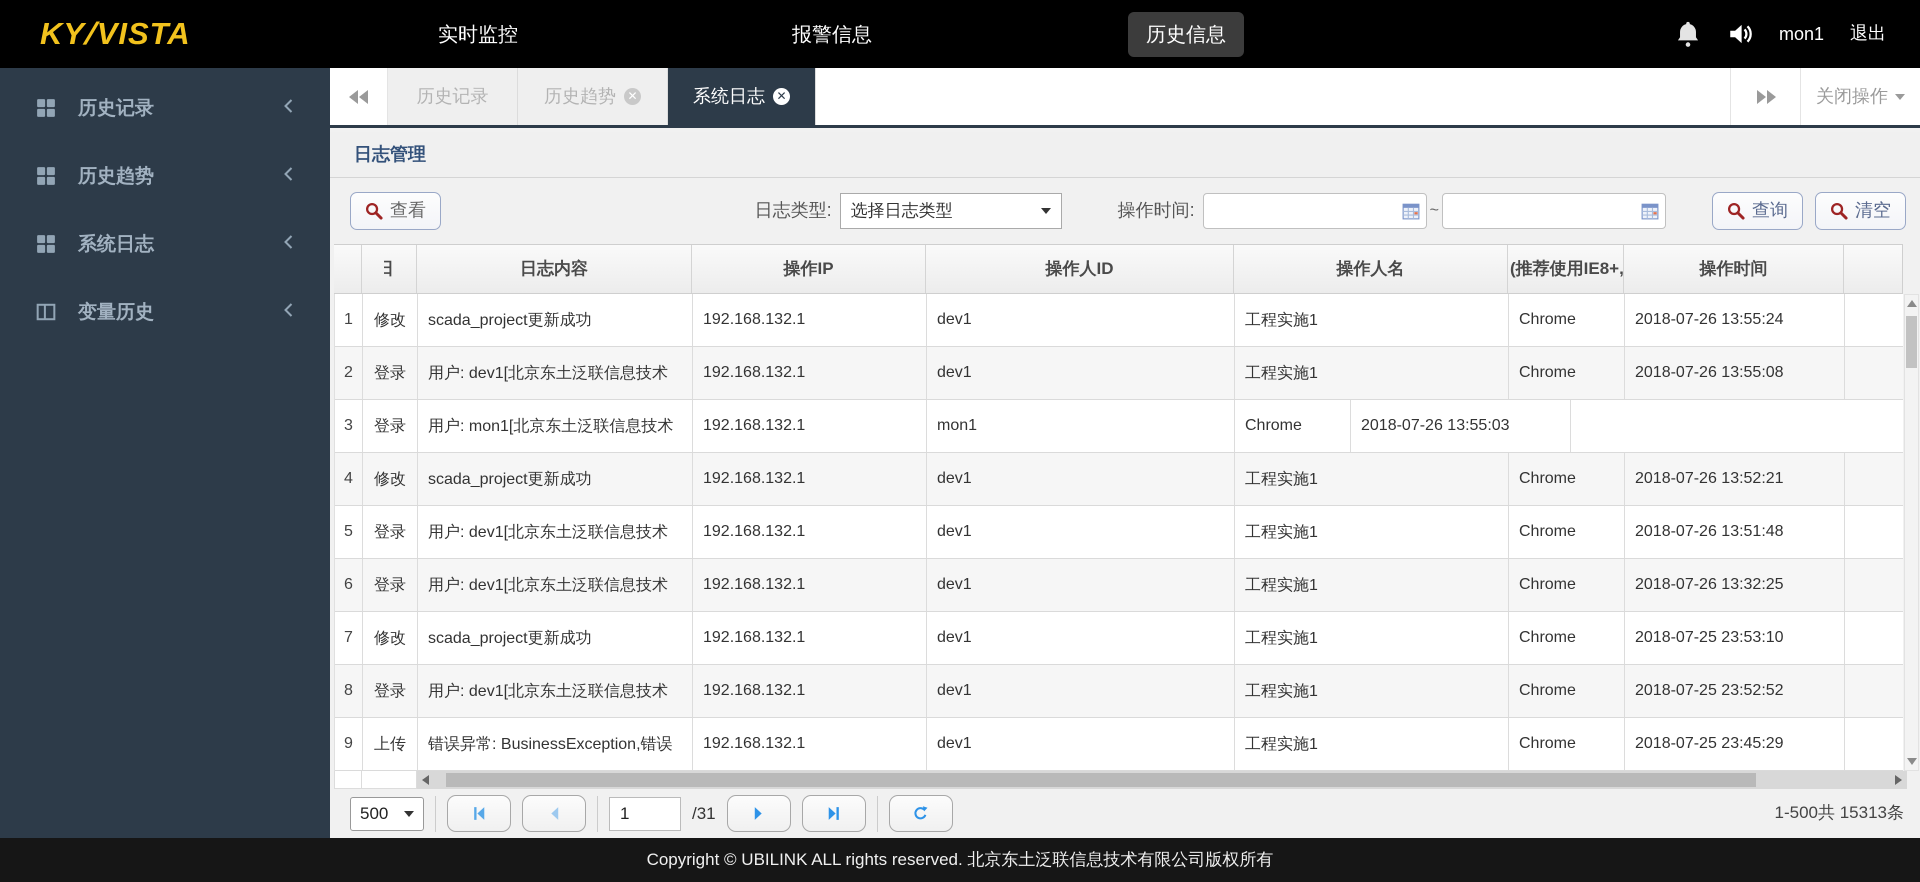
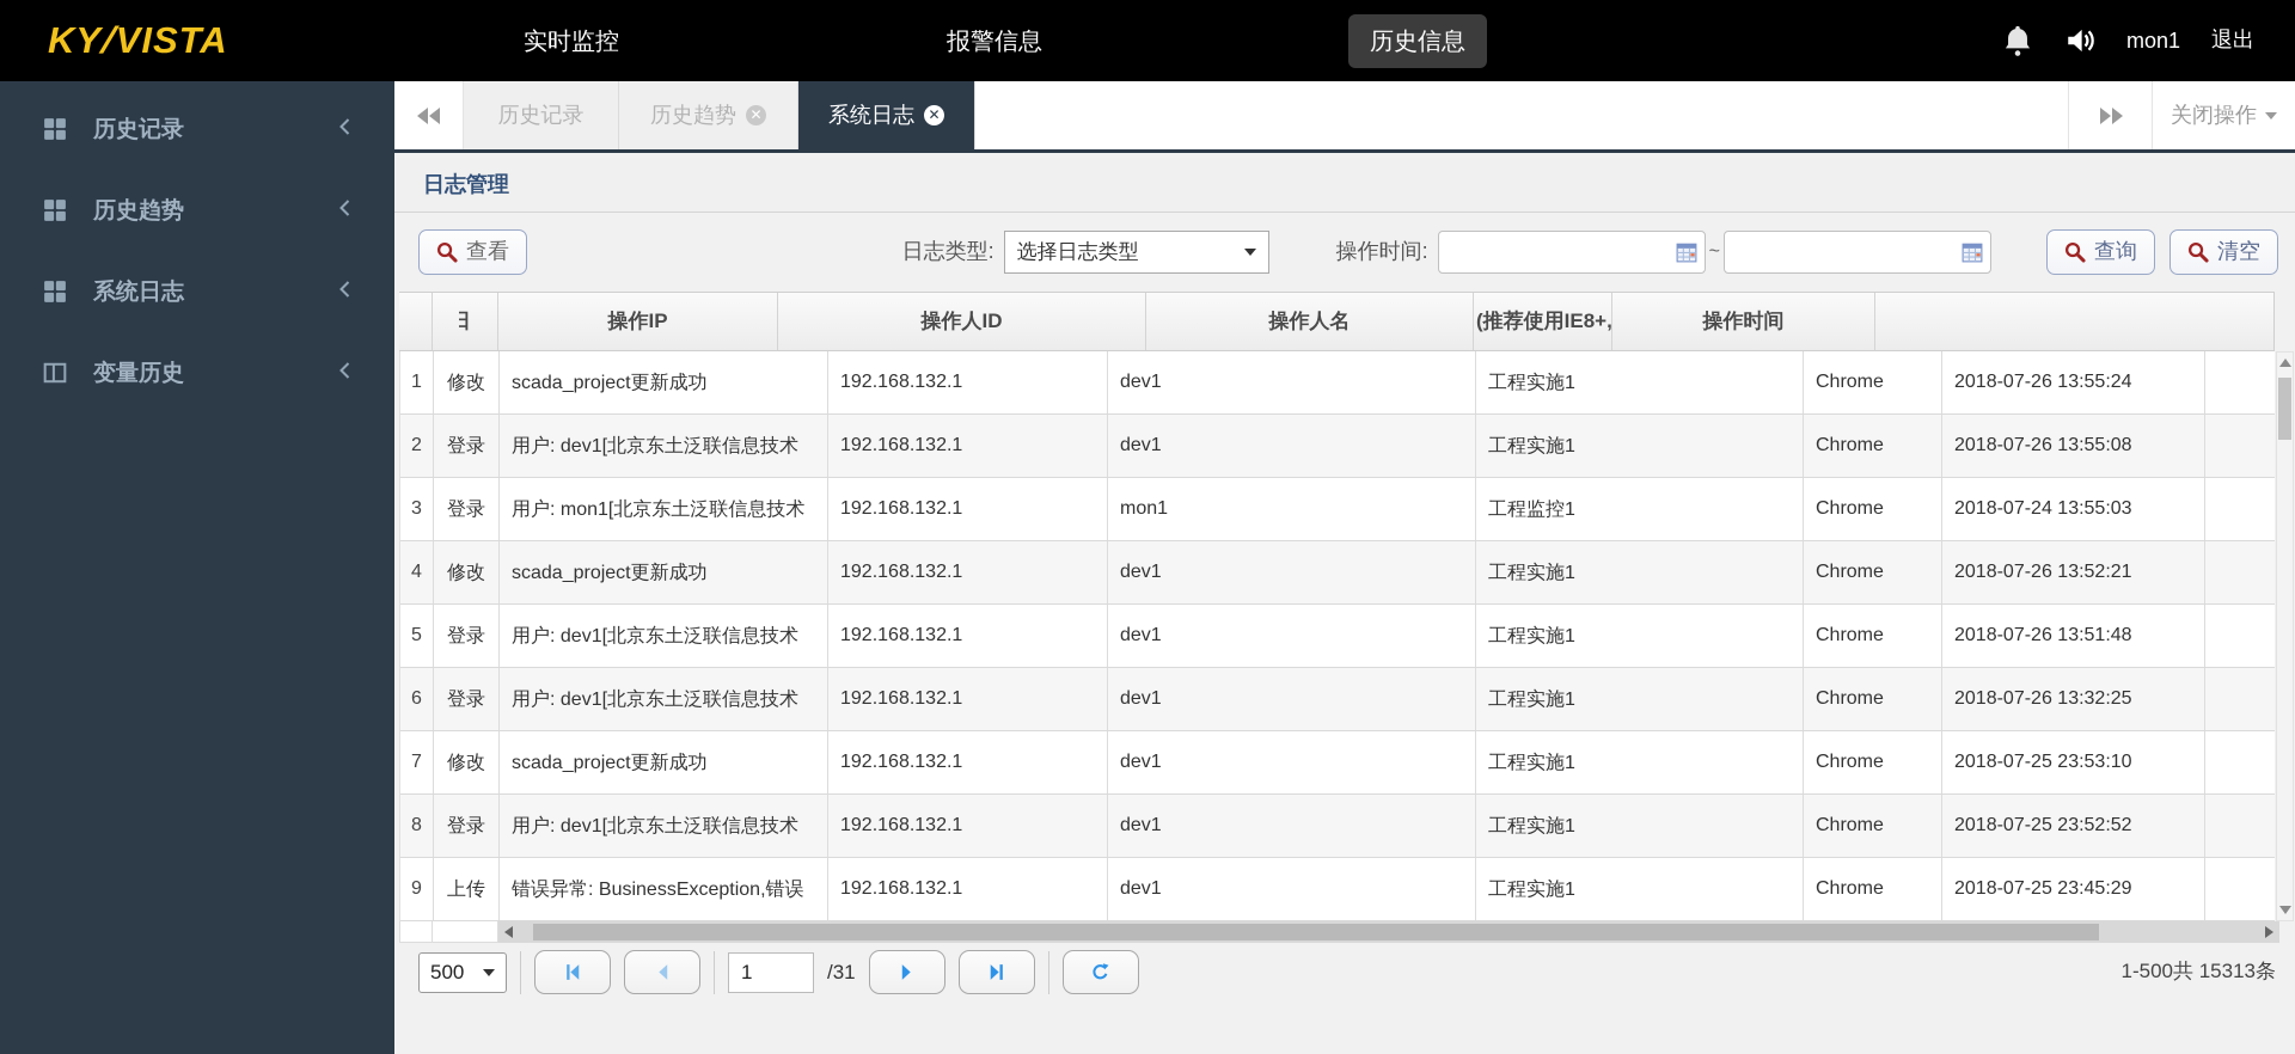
  实时监控
  报警信息
  历史信息
  mon1
  退出
  历史记录
  历史趋势
  系统日志
  变量历史
  历史记录
  历史趋势
  ✕
  系统日志
  ✕
  关闭操作
  日志管理
  查看
  日志类型:
  选择日志类型
  操作时间:
  ~
  查询
  清空
  日
- 日志内容
  操作IP
  操作人ID
  操作人名
  (推荐使用IE8+,
  操作时间
  1
  修改
  scada_project更新成功
  192.168.132.1
  dev1
  工程实施1
  Chrome
  2018-07-26 13:55:24
  2
  登录
  用户: dev1[北京东土泛联信息技术
  192.168.132.1
  dev1
  工程实施1
  Chrome
  2018-07-26 13:55:08
  3
  登录
  用户: mon1[北京东土泛联信息技术
  192.168.132.1
  mon1
+ 工程监控1
  Chrome
- 2018-07-26 13:55:03
+ 2018-07-24 13:55:03
  4
  修改
  scada_project更新成功
  192.168.132.1
  dev1
  工程实施1
  Chrome
  2018-07-26 13:52:21
  5
  登录
  用户: dev1[北京东土泛联信息技术
  192.168.132.1
  dev1
  工程实施1
  Chrome
  2018-07-26 13:51:48
  6
  登录
  用户: dev1[北京东土泛联信息技术
  192.168.132.1
  dev1
  工程实施1
  Chrome
  2018-07-26 13:32:25
  7
  修改
  scada_project更新成功
  192.168.132.1
  dev1
  工程实施1
  Chrome
  2018-07-25 23:53:10
  8
  登录
  用户: dev1[北京东土泛联信息技术
  192.168.132.1
  dev1
  工程实施1
  Chrome
  2018-07-25 23:52:52
  9
  上传
  错误异常: BusinessException,错误
  192.168.132.1
  dev1
  工程实施1
  Chrome
  2018-07-25 23:45:29
  500
  1
  /31
  1-500共 15313条
- Copyright © UBILINK ALL rights reserved. 北京东土泛联信息技术有限公司版权所有
